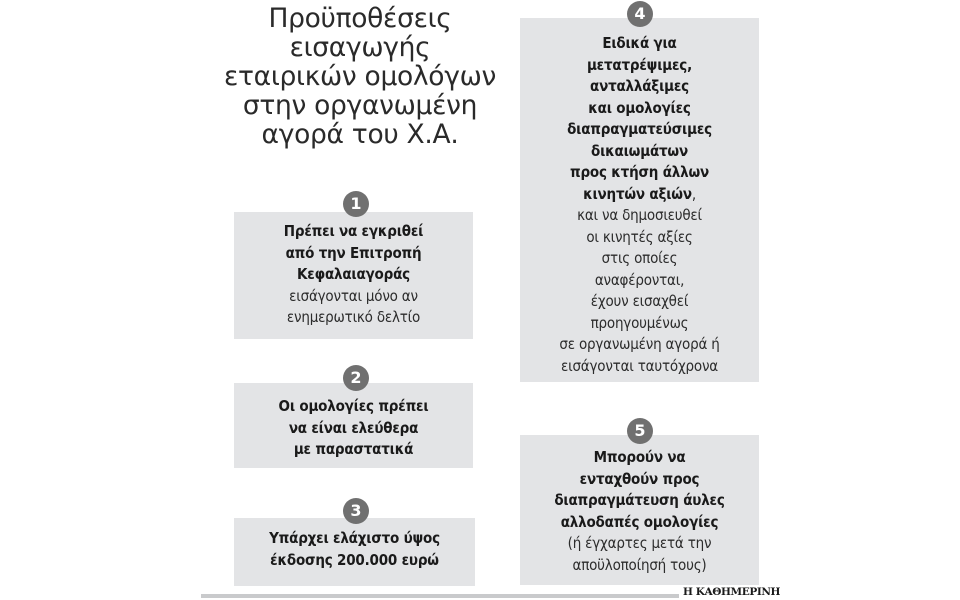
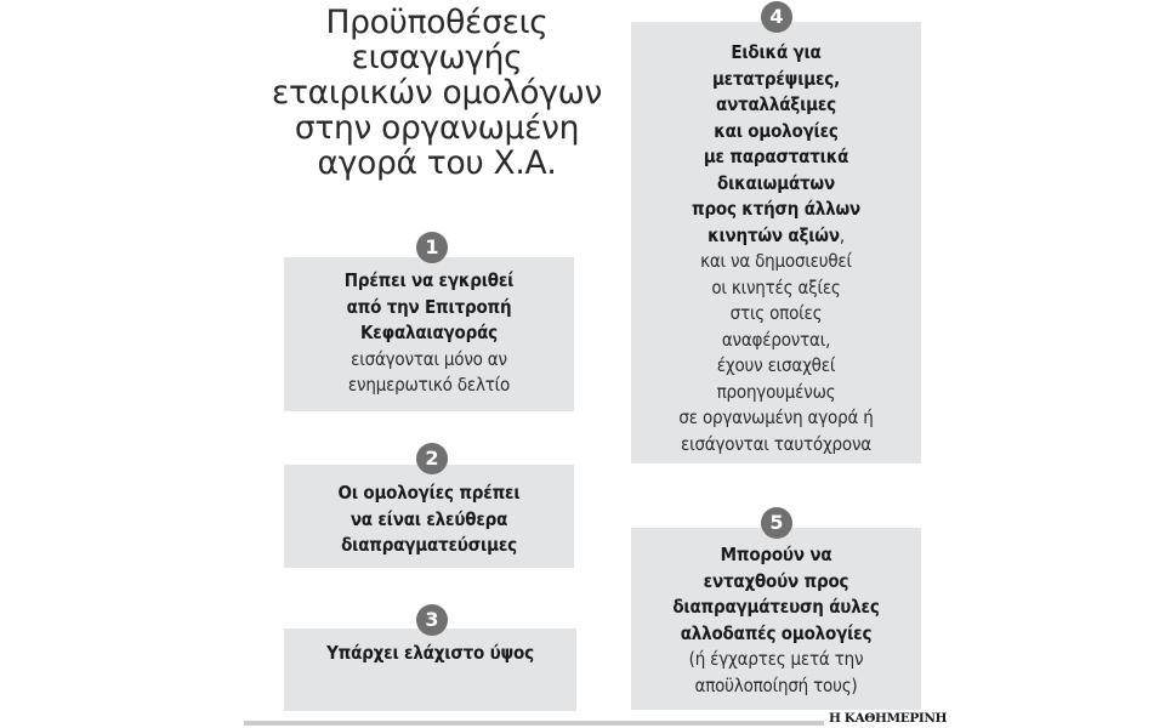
  Προϋποθέσεις
  εισαγωγής
  εταιρικών ομολόγων
  στην οργανωμένη
  αγορά του Χ.Α.
  Πρέπει να εγκριθεί
  από την Επιτροπή
  Κεφαλαιαγοράς
  εισάγονται μόνο αν
  ενημερωτικό δελτίο
  1
  Οι ομολογίες πρέπει
  να είναι ελεύθερα
- με παραστατικά
+ διαπραγματεύσιμες
  2
  Υπάρχει ελάχιστο ύψος
- έκδοσης 200.000 ευρώ
  3
  Ειδικά για
  μετατρέψιμες,
  ανταλλάξιμες
  και ομολογίες
- διαπραγματεύσιμες
+ με παραστατικά
  δικαιωμάτων
  προς κτήση άλλων
  κινητών αξιών,
  και να δημοσιευθεί
  οι κινητές αξίες
  στις οποίες
  αναφέρονται,
  έχουν εισαχθεί
  προηγουμένως
  σε οργανωμένη αγορά ή
  εισάγονται ταυτόχρονα
  4
  Μπορούν να
  ενταχθούν προς
  διαπραγμάτευση άυλες
  αλλοδαπές ομολογίες
  (ή έγχαρτες μετά την
  αποϋλοποίησή τους)
  5
  Η ΚΑΘΗΜΕΡΙΝΗ
